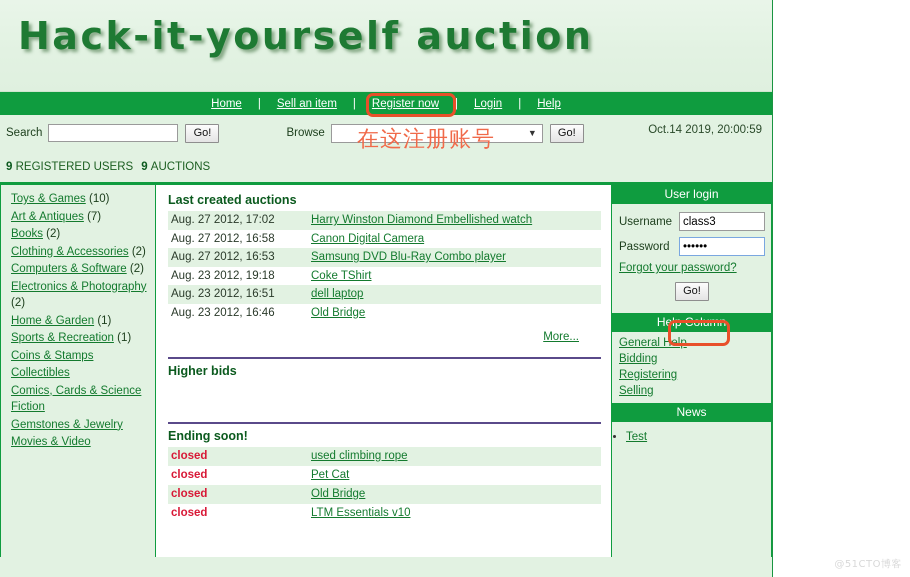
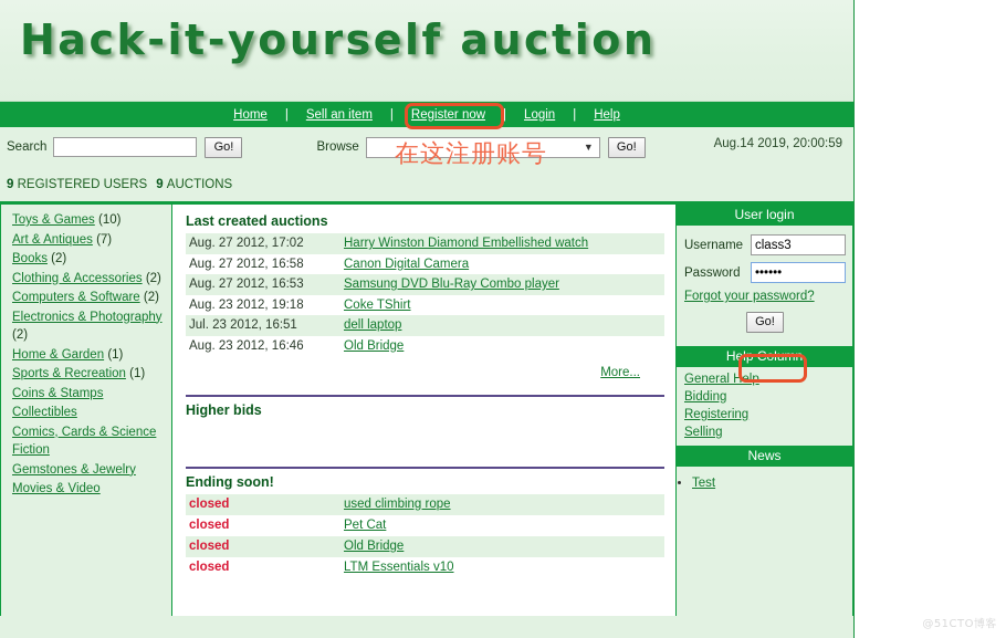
  Hack-it-yourself auction
  Home
  |
  Sell an item
  |
  Register now
  |
  Login
  |
  Help
  Search
  Go!
  Browse
  ▼
  Go!
- Oct.14 2019, 20:00:59
+ Aug.14 2019, 20:00:59
  9
  REGISTERED USERS
  9
  AUCTIONS
  Toys & Games (10)
  Art & Antiques (7)
  Books (2)
  Clothing & Accessories (2)
  Computers & Software (2)
  Electronics & Photography (2)
  Home & Garden (1)
  Sports & Recreation (1)
  Coins & Stamps
  Collectibles
  Comics, Cards & Science Fiction
  Gemstones & Jewelry
  Movies & Video
  Last created auctions
  Aug. 27 2012, 17:02	Harry Winston Diamond Embellished watch
  Aug. 27 2012, 16:58	Canon Digital Camera
  Aug. 27 2012, 16:53	Samsung DVD Blu-Ray Combo player
  Aug. 23 2012, 19:18	Coke TShirt
- Aug. 23 2012, 16:51	dell laptop
+ Jul. 23 2012, 16:51	dell laptop
  Aug. 23 2012, 16:46	Old Bridge
  More...
  Higher bids
  Ending soon!
  closed	used climbing rope
  closed	Pet Cat
  closed	Old Bridge
  closed	LTM Essentials v10
  User login
  Username
  class3
  Password
  ••••••
  Forgot your password?
  Go!
  Help Column
  General Help
  Bidding
  Registering
  Selling
  News
  Test
  在这注册账号
  @51CTO博客
